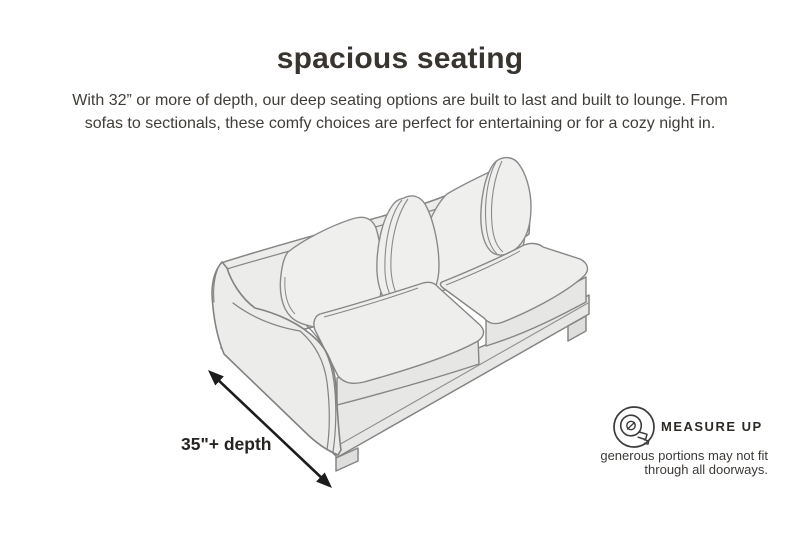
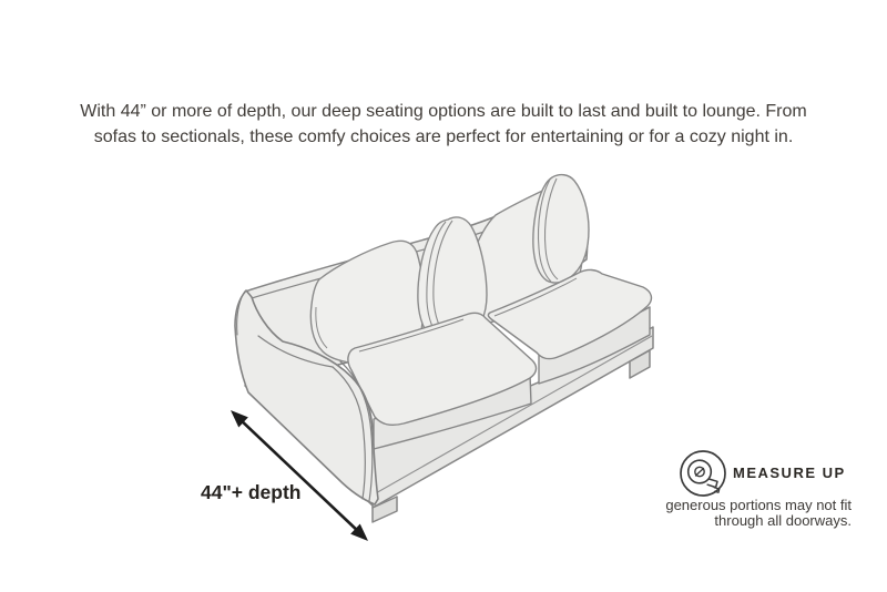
- spacious seating
- With 32” or more of depth, our deep seating options are built to last and built to lounge. From
+ With 44” or more of depth, our deep seating options are built to last and built to lounge. From
  sofas to sectionals, these comfy choices are perfect for entertaining or for a cozy night in.
- 35"+ depth
+ 44"+ depth
  MEASURE UP
  generous portions may not fit
  through all doorways.
